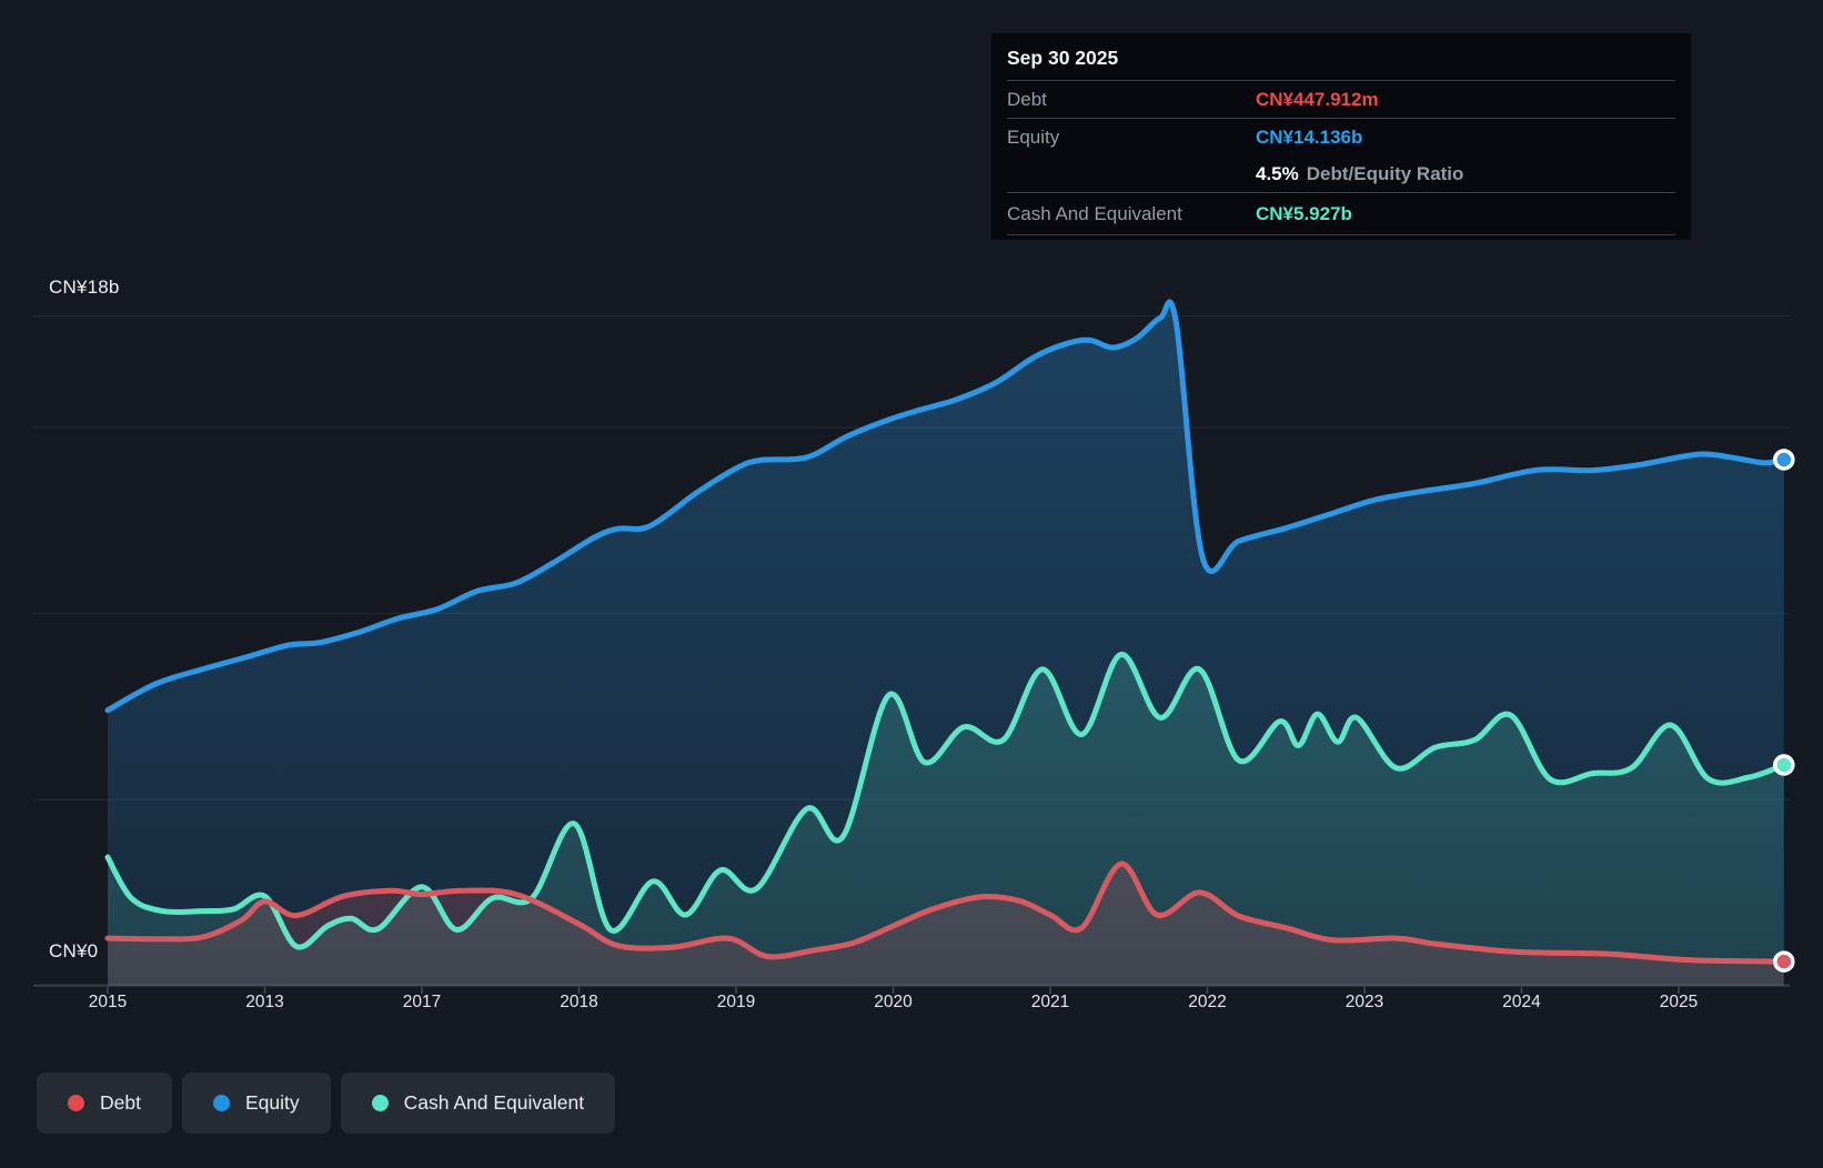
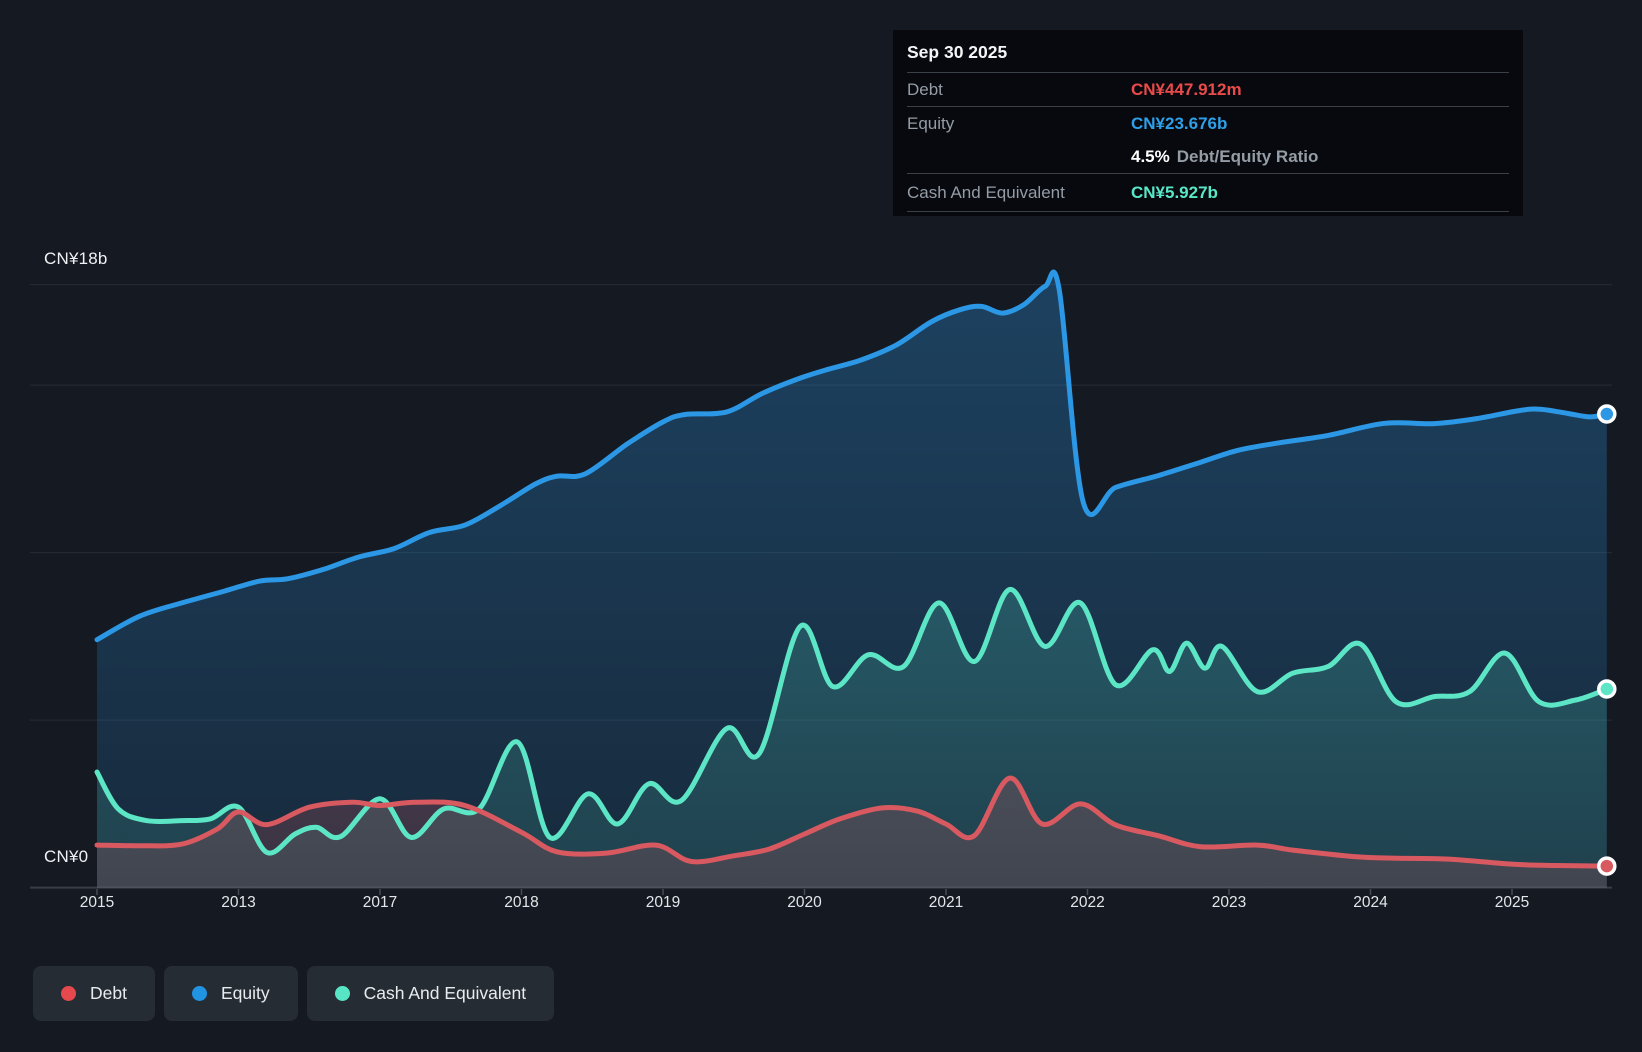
  CN¥18b
  CN¥0
  2015
  2013
  2017
  2018
  2019
  2020
  2021
  2022
  2023
  2024
  2025
  Sep 30 2025
  Debt
  CN¥447.912m
  Equity
- CN¥14.136b
+ CN¥23.676b
  4.5%
  Debt/Equity Ratio
  Cash And Equivalent
  CN¥5.927b
  Debt
  Equity
  Cash And Equivalent
